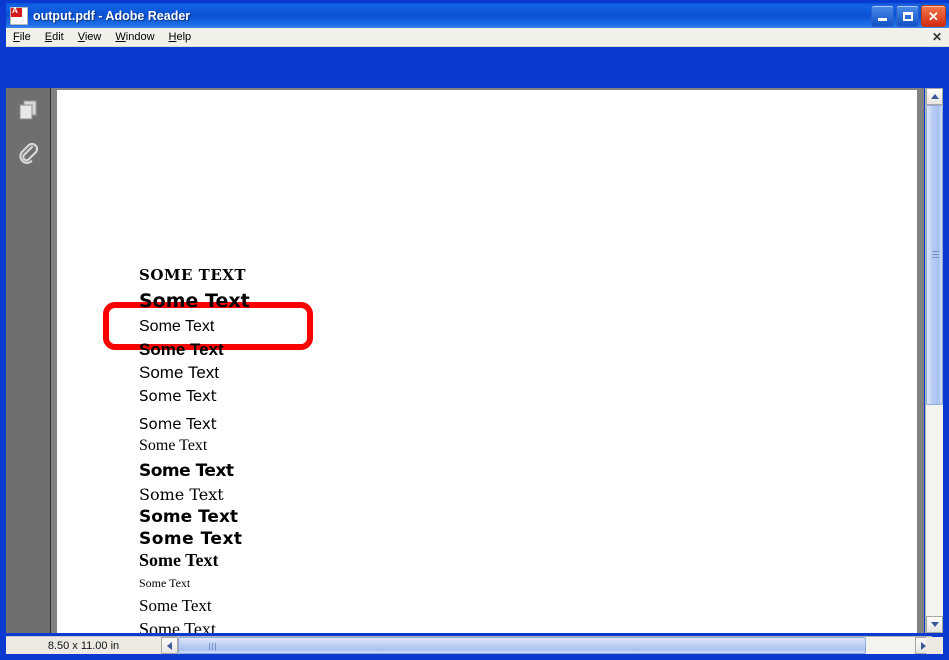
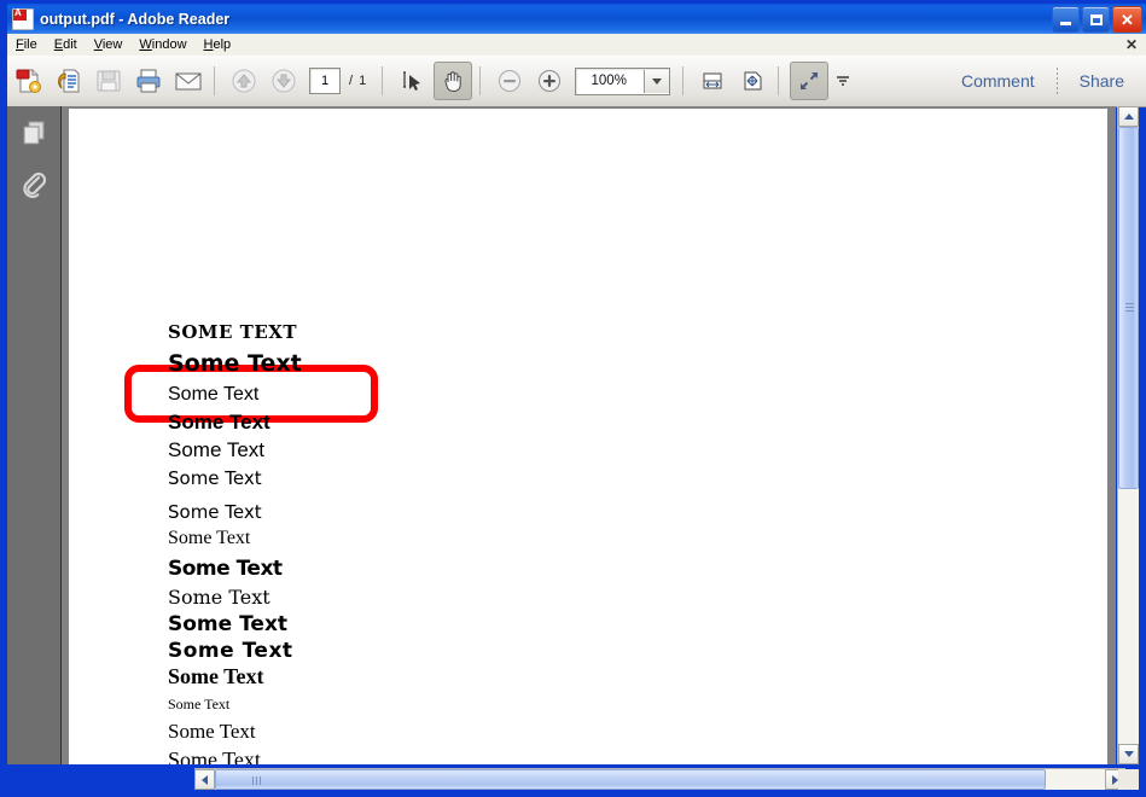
  output.pdf - Adobe Reader
  ✕
  File
  Edit
  View
  Window
  Help
  ✕
+ 1
+ / 1
+ 100%
+ Comment
+ Share
  SOME TEXT
  Some Text
  Some Text
  Some Text
  Some Text
  Some Text
  Some Text
  Some Text
  Some Text
  Some Text
  Some Text
  Some Text
  Some Text
  Some Text
  Some Text
  Some Text
- 8.50 x 11.00 in
